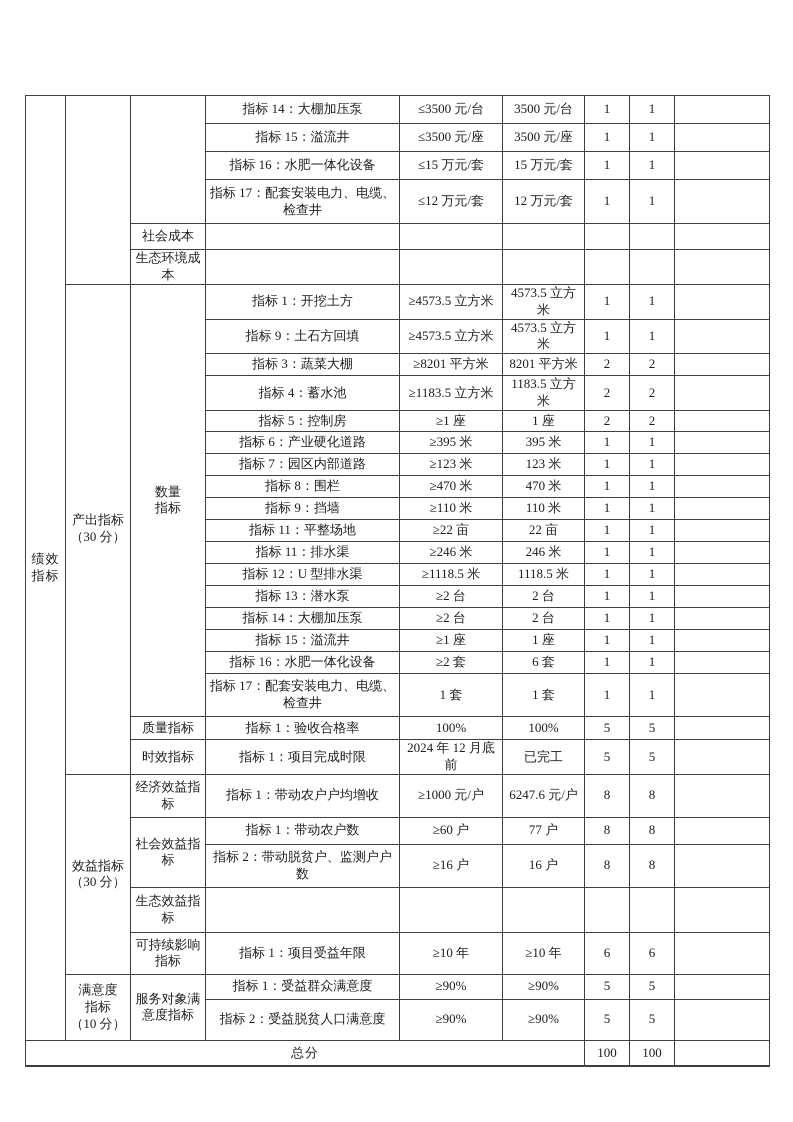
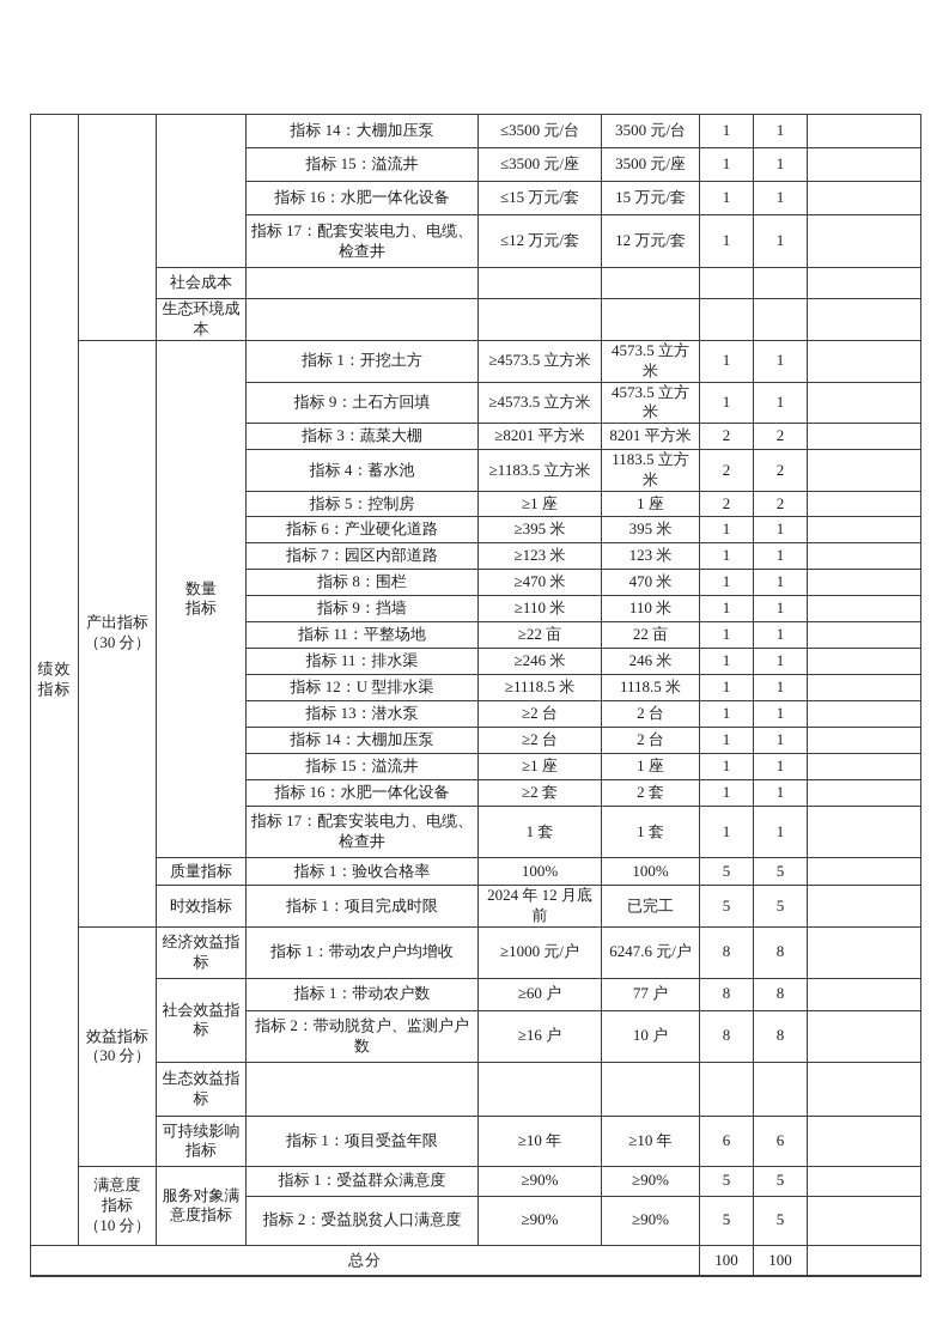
  绩效 指标			指标 14：大棚加压泵	≤3500 元/台	3500 元/台	1	1
  指标 15：溢流井	≤3500 元/座	3500 元/座	1	1
  指标 16：水肥一体化设备	≤15 万元/套	15 万元/套	1	1
  指标 17：配套安装电力、电缆、检查井	≤12 万元/套	12 万元/套	1	1
  社会成本
  生态环境成 本
  产出指标 （30 分）	数量 指标	指标 1：开挖土方	≥4573.5 立方米	4573.5 立方米	1	1
  指标 9：土石方回填	≥4573.5 立方米	4573.5 立方米	1	1
  指标 3：蔬菜大棚	≥8201 平方米	8201 平方米	2	2
  指标 4：蓄水池	≥1183.5 立方米	1183.5 立方米	2	2
  指标 5：控制房	≥1 座	1 座	2	2
  指标 6：产业硬化道路	≥395 米	395 米	1	1
  指标 7：园区内部道路	≥123 米	123 米	1	1
  指标 8：围栏	≥470 米	470 米	1	1
  指标 9：挡墙	≥110 米	110 米	1	1
  指标 11：平整场地	≥22 亩	22 亩	1	1
  指标 11：排水渠	≥246 米	246 米	1	1
  指标 12：U 型排水渠	≥1118.5 米	1118.5 米	1	1
  指标 13：潜水泵	≥2 台	2 台	1	1
  指标 14：大棚加压泵	≥2 台	2 台	1	1
  指标 15：溢流井	≥1 座	1 座	1	1
- 指标 16：水肥一体化设备	≥2 套	6 套	1	1
+ 指标 16：水肥一体化设备	≥2 套	2 套	1	1
  指标 17：配套安装电力、电缆、检查井	1 套	1 套	1	1
  质量指标	指标 1：验收合格率	100%	100%	5	5
  时效指标	指标 1：项目完成时限	2024 年 12 月底前	已完工	5	5
  效益指标 （30 分）	经济效益指 标	指标 1：带动农户户均增收	≥1000 元/户	6247.6 元/户	8	8
  社会效益指 标	指标 1：带动农户数	≥60 户	77 户	8	8
- 指标 2：带动脱贫户、监测户户数	≥16 户	16 户	8	8
+ 指标 2：带动脱贫户、监测户户数	≥16 户	10 户	8	8
  生态效益指 标
  可持续影响 指标	指标 1：项目受益年限	≥10 年	≥10 年	6	6
  满意度 指标 （10 分）	服务对象满 意度指标	指标 1：受益群众满意度	≥90%	≥90%	5	5
  指标 2：受益脱贫人口满意度	≥90%	≥90%	5	5
  总分	100	100
